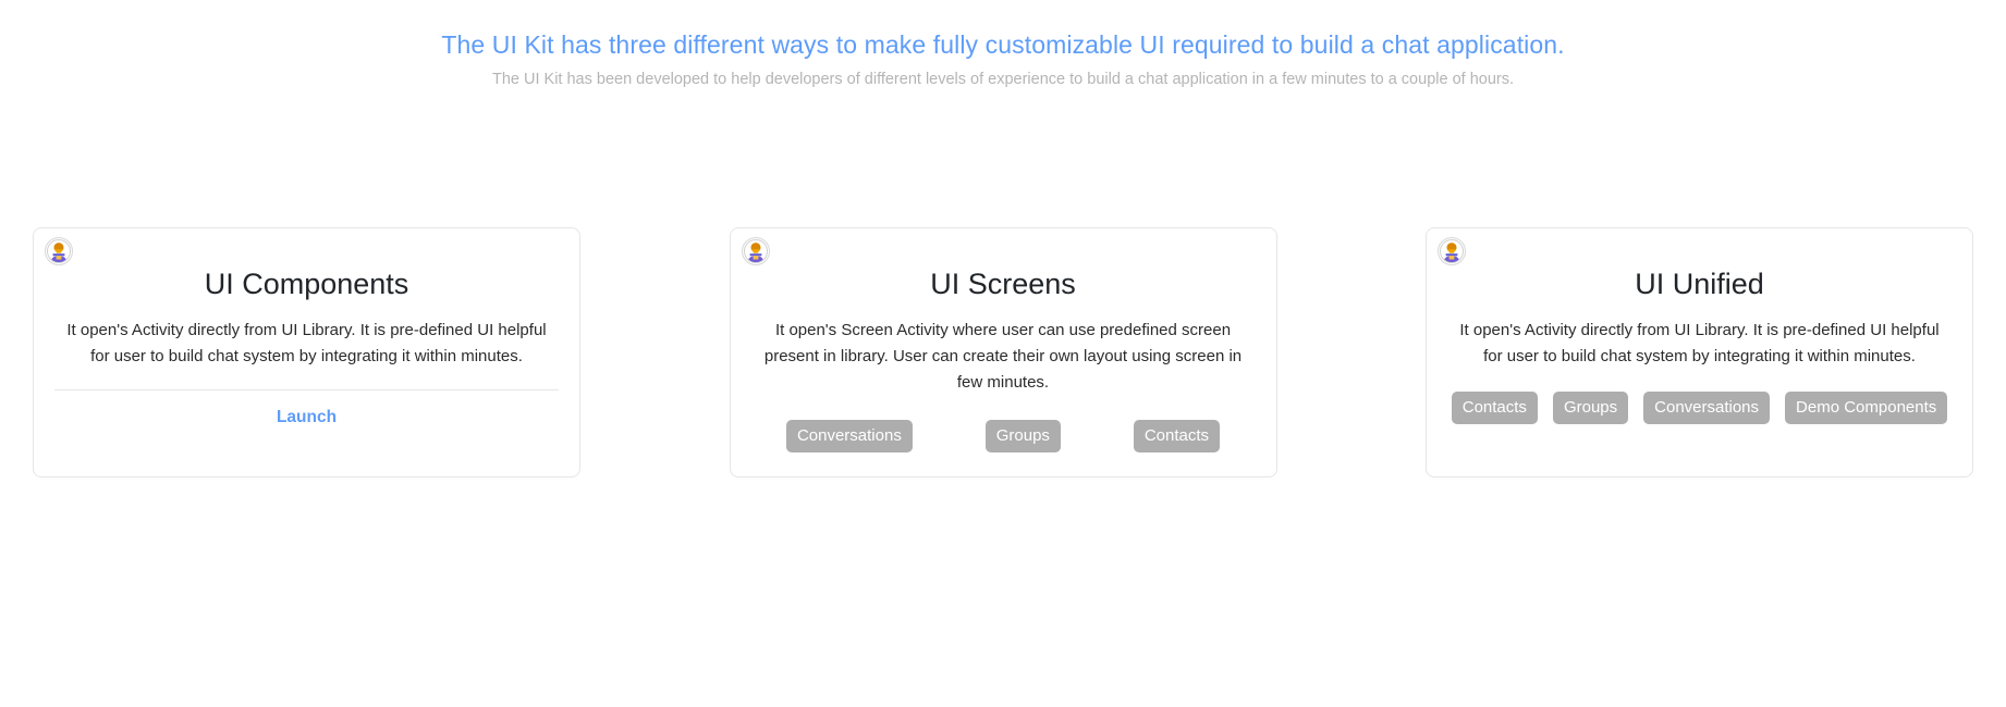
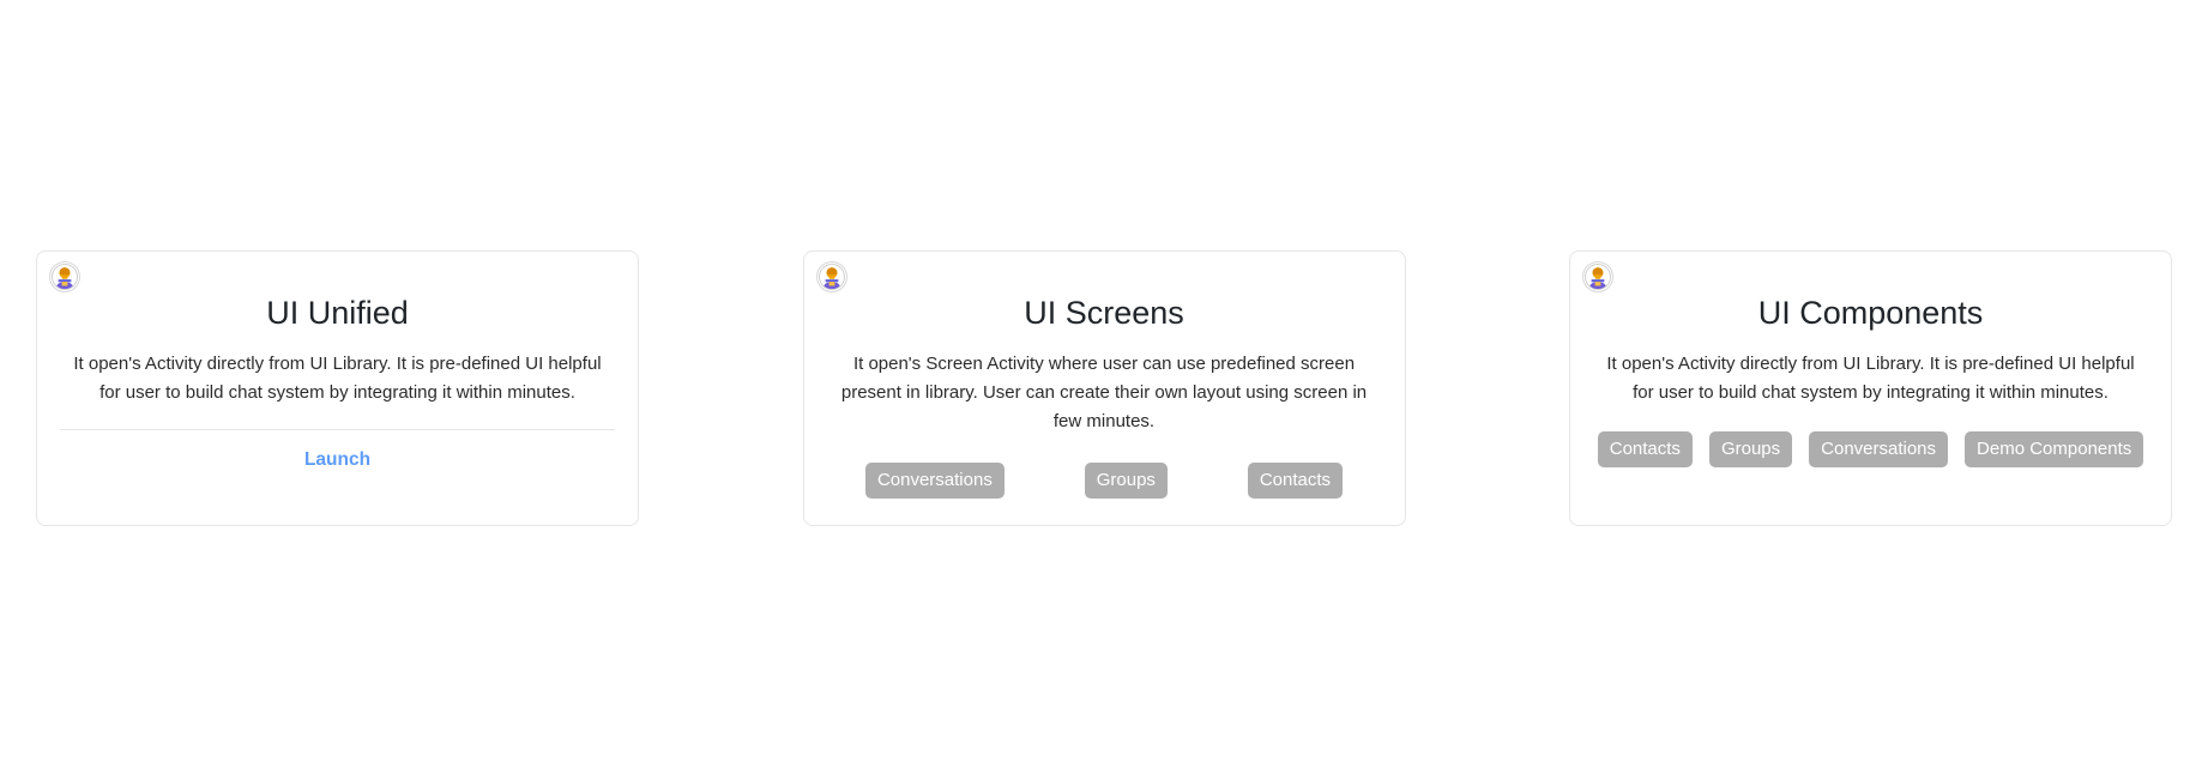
- The UI Kit has three different ways to make fully customizable UI required to build a chat application.
- The UI Kit has been developed to help developers of different levels of experience to build a chat application in a few minutes to a couple of hours.
- UI Components
+ UI Unified
  It open's Activity directly from UI Library. It is pre-defined UI helpful for user to build chat system by integrating it within minutes.
  Launch
  UI Screens
  It open's Screen Activity where user can use predefined screen present in library. User can create their own layout using screen in few minutes.
  Conversations
  Groups
  Contacts
- UI Unified
+ UI Components
  It open's Activity directly from UI Library. It is pre-defined UI helpful for user to build chat system by integrating it within minutes.
  Contacts
  Groups
  Conversations
  Demo Components
